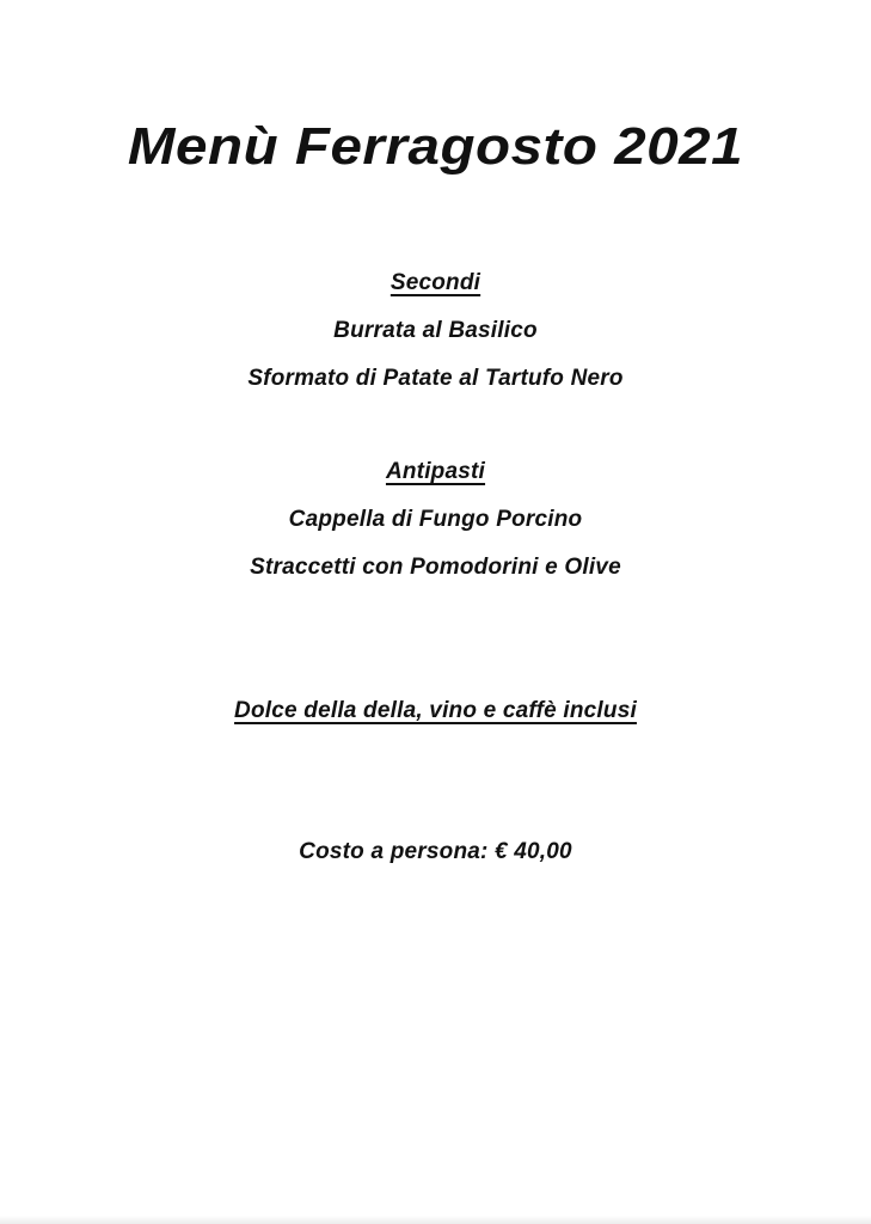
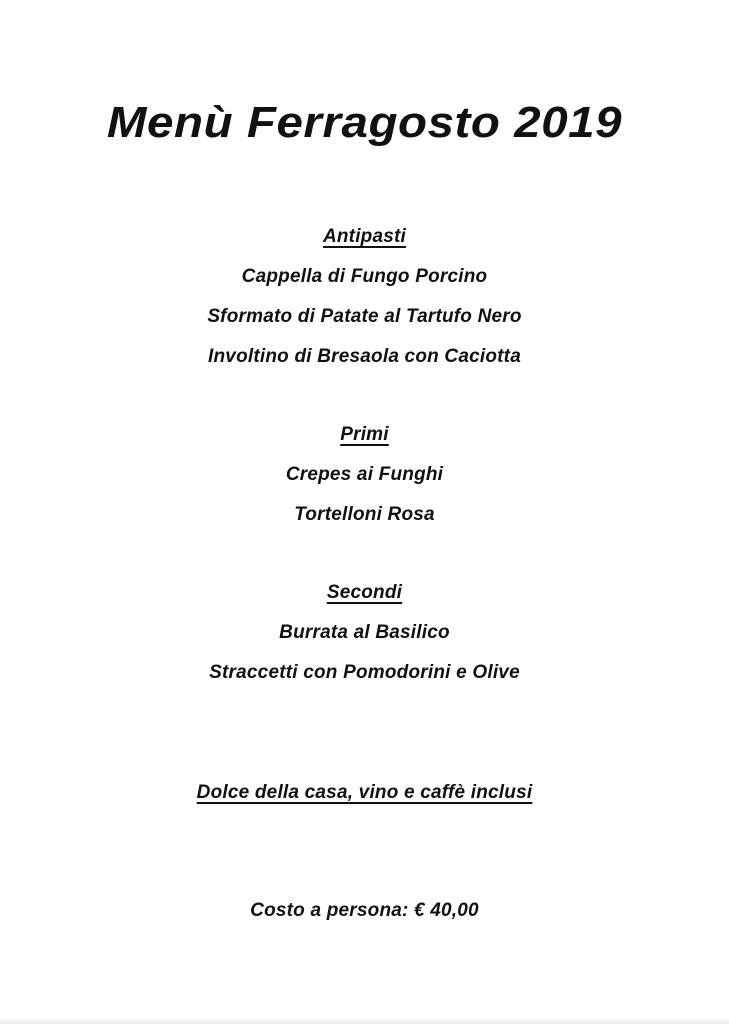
- Menù Ferragosto 2021
+ Menù Ferragosto 2019
- Secondi
+ Antipasti
- Burrata al Basilico
+ Cappella di Fungo Porcino
  Sformato di Patate al Tartufo Nero
+ Involtino di Bresaola con Caciotta
+ Primi
+ Crepes ai Funghi
+ Tortelloni Rosa
- Antipasti
+ Secondi
- Cappella di Fungo Porcino
+ Burrata al Basilico
  Straccetti con Pomodorini e Olive
- Dolce della della, vino e caffè inclusi
+ Dolce della casa, vino e caffè inclusi
  Costo a persona: € 40,00
